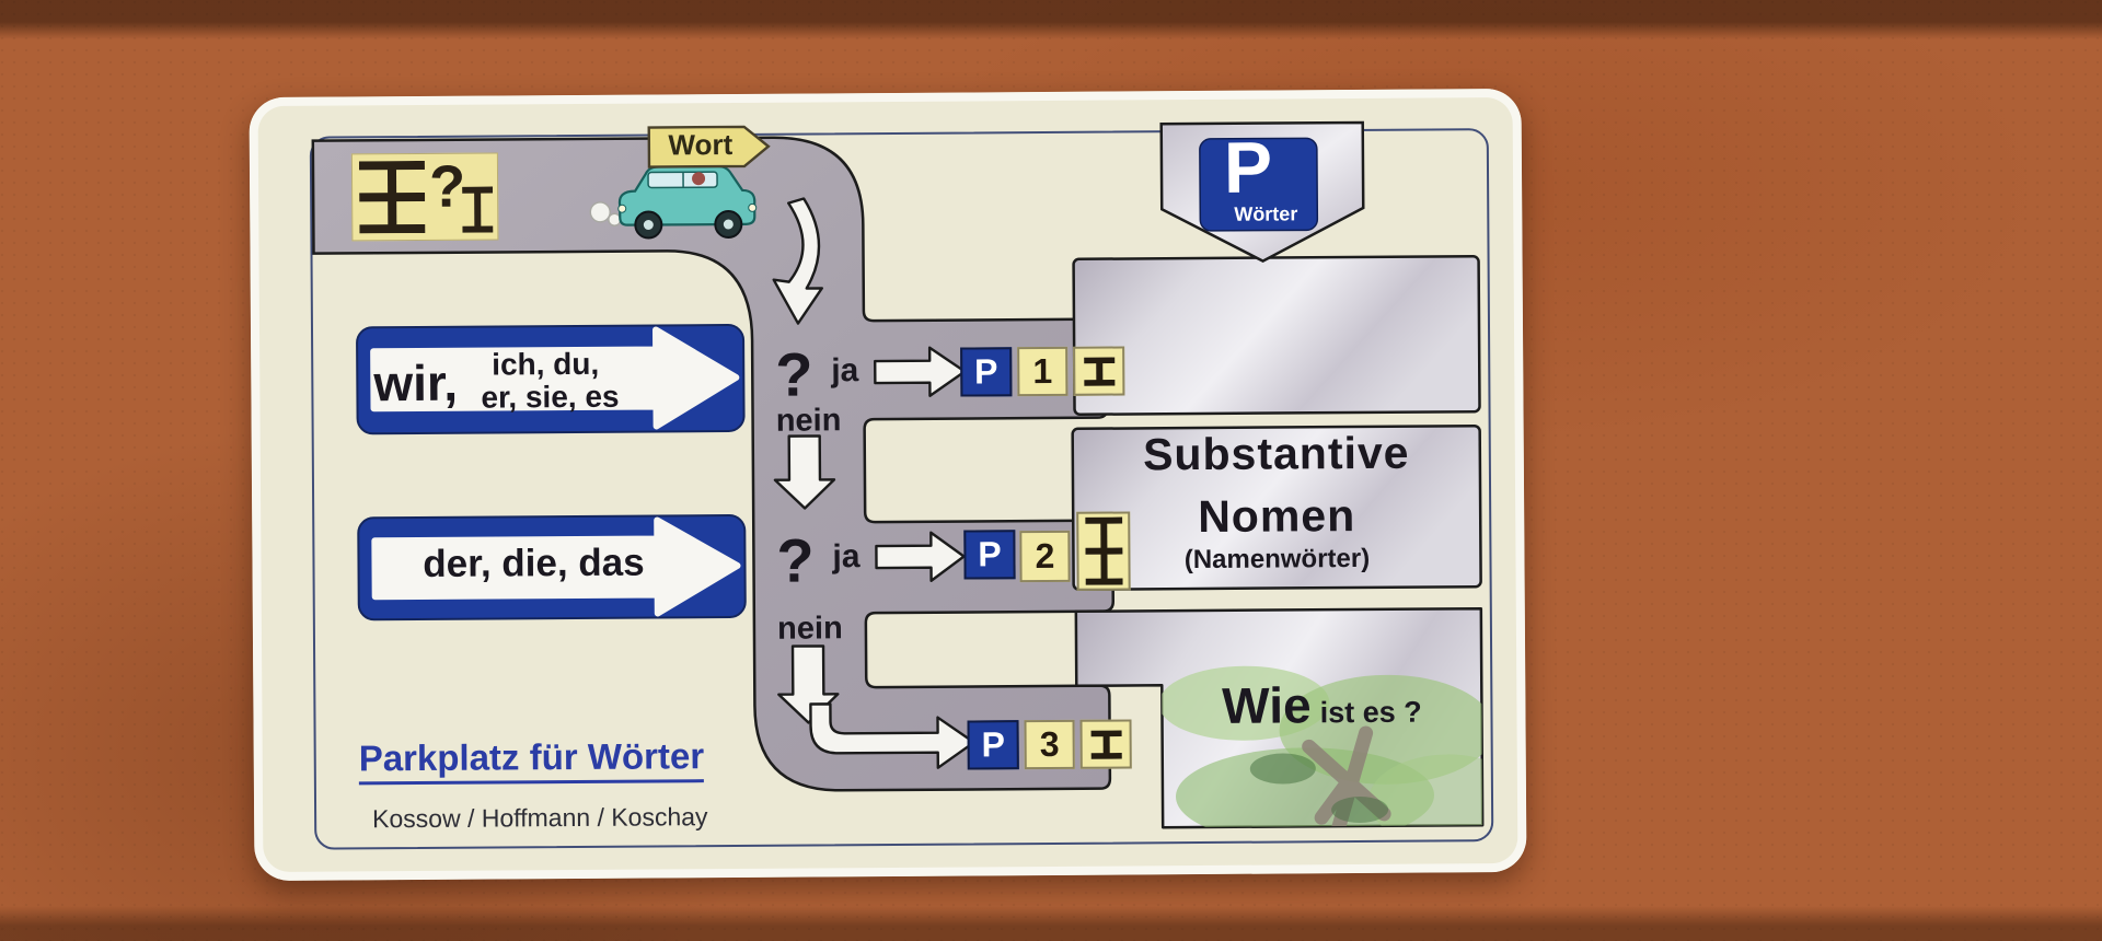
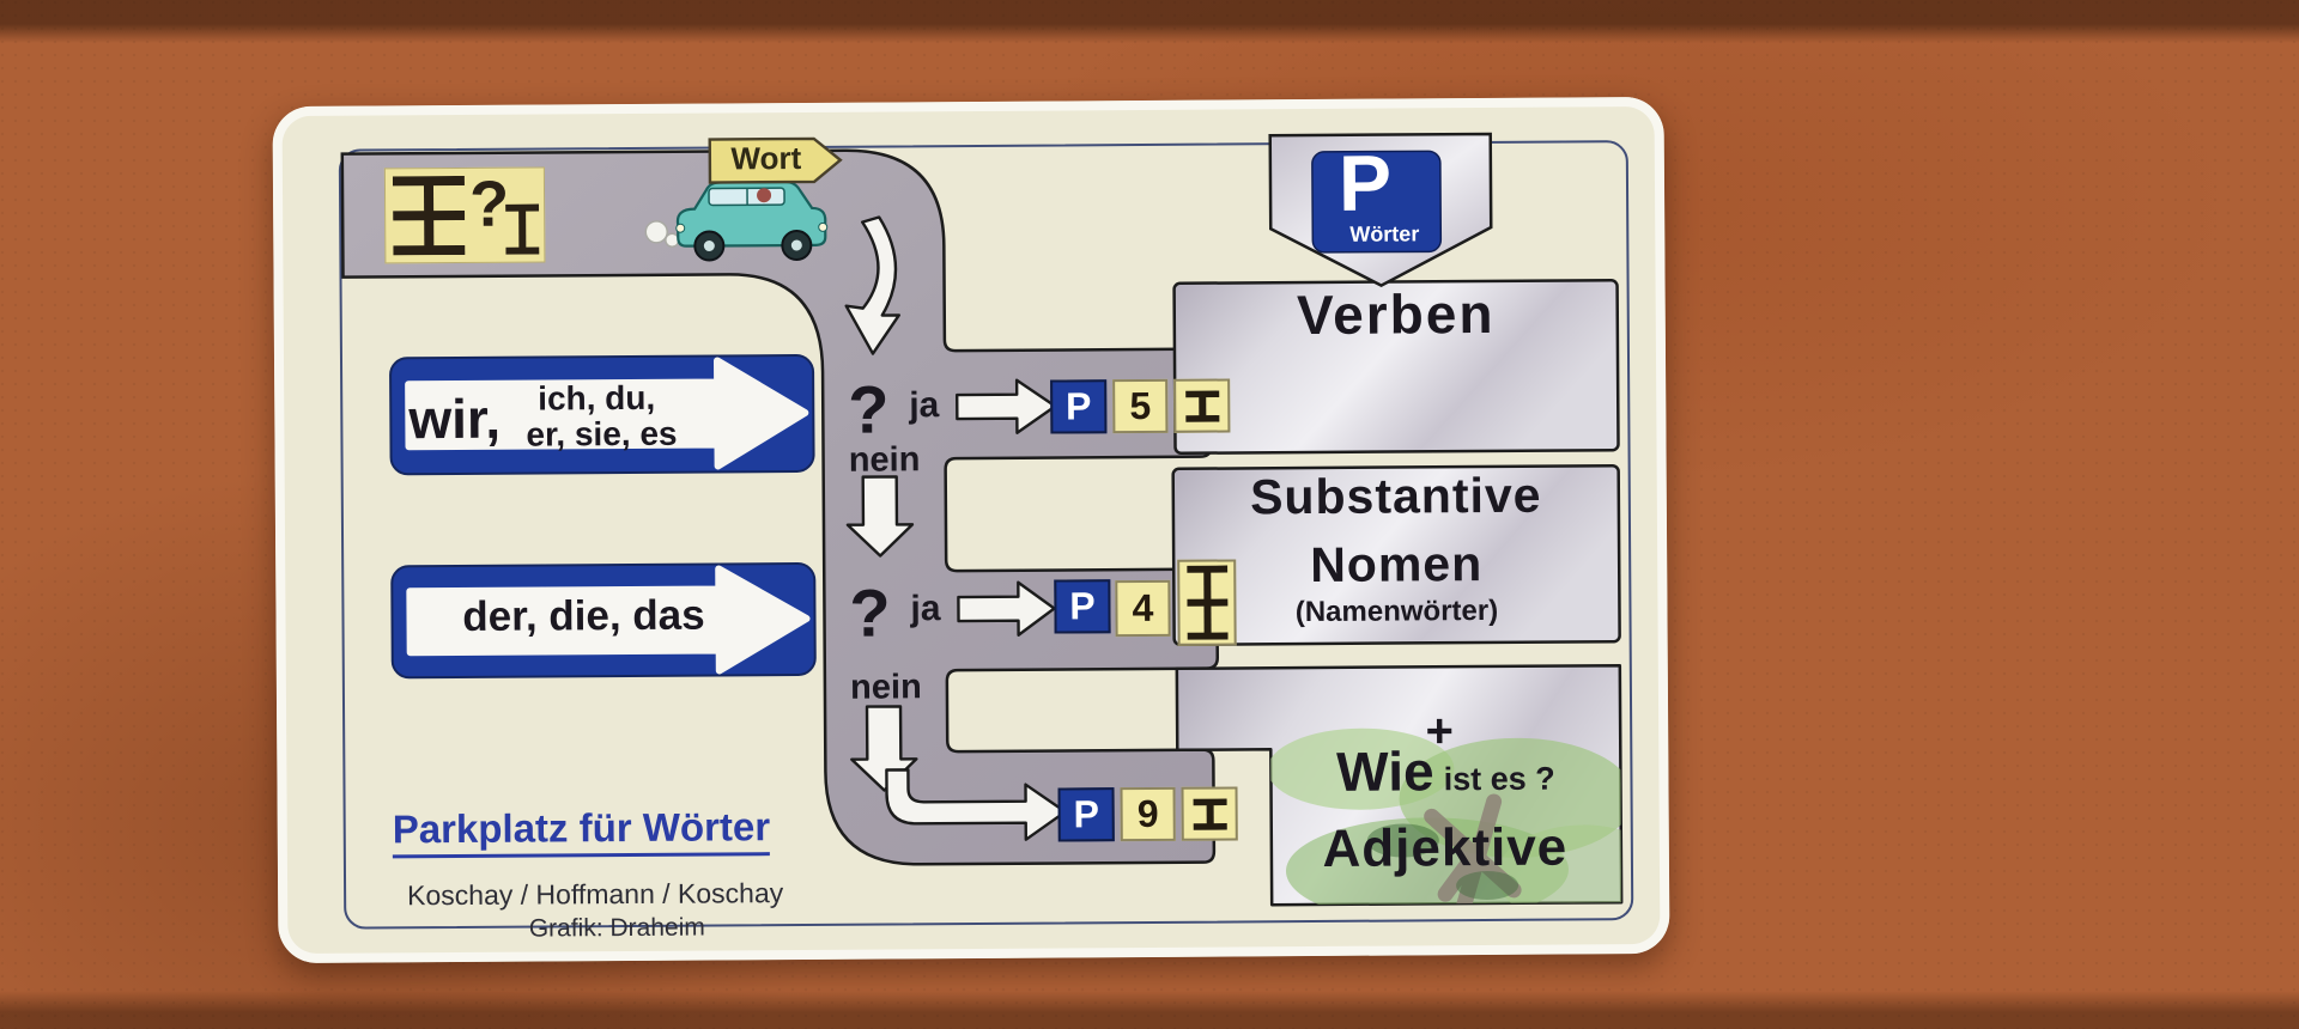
  ?
  Wort
  P
  Wörter
  wir,
  ich, du,
  er, sie, es
  der, die, das
  ?
  ja
  nein
  ?
  ja
  nein
  P
- 1
+ 5
  P
- 2
+ 4
  P
- 3
+ 9
+ Verben
  Substantive
  Nomen
  (Namenwörter)
+ +
  Wie ist es ?
+ Adjektive
  Parkplatz für Wörter
- Kossow / Hoffmann / Koschay
+ Koschay / Hoffmann / Koschay
+ Grafik: Draheim
